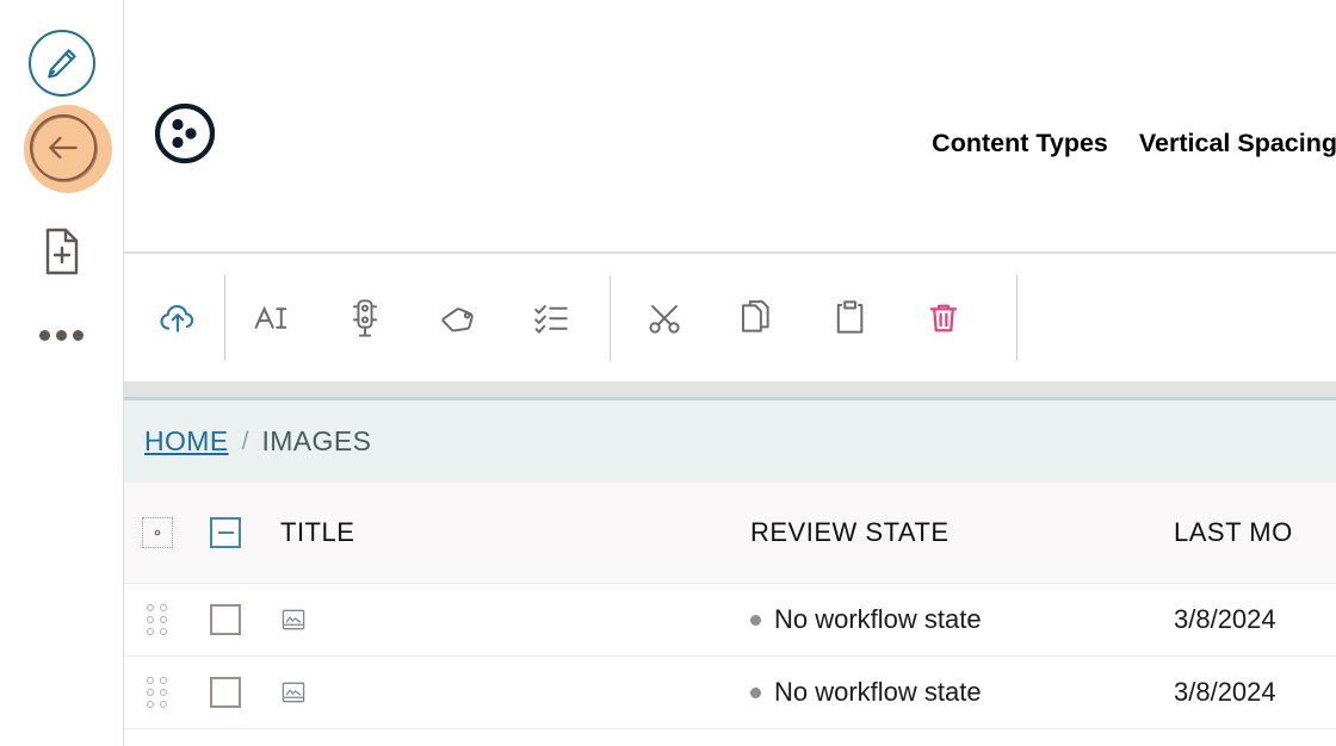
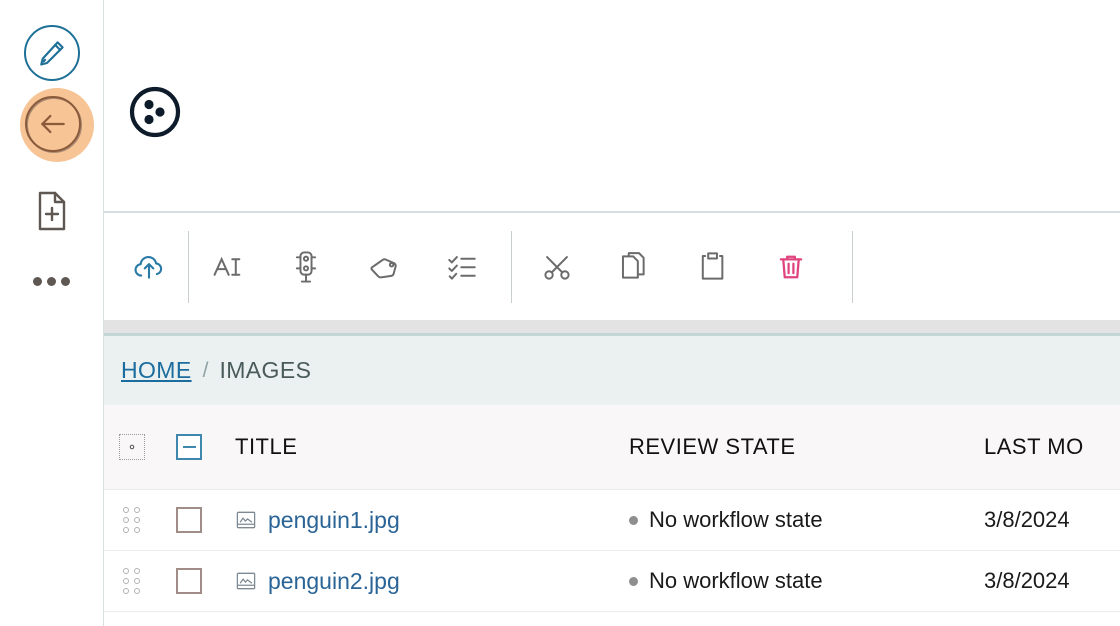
- Content Types
- Vertical Spacing
  HOME
  /
  IMAGES
  TITLE
  REVIEW STATE
  LAST MO
+ penguin1.jpg
  No workflow state
  3/8/2024
+ penguin2.jpg
  No workflow state
  3/8/2024
